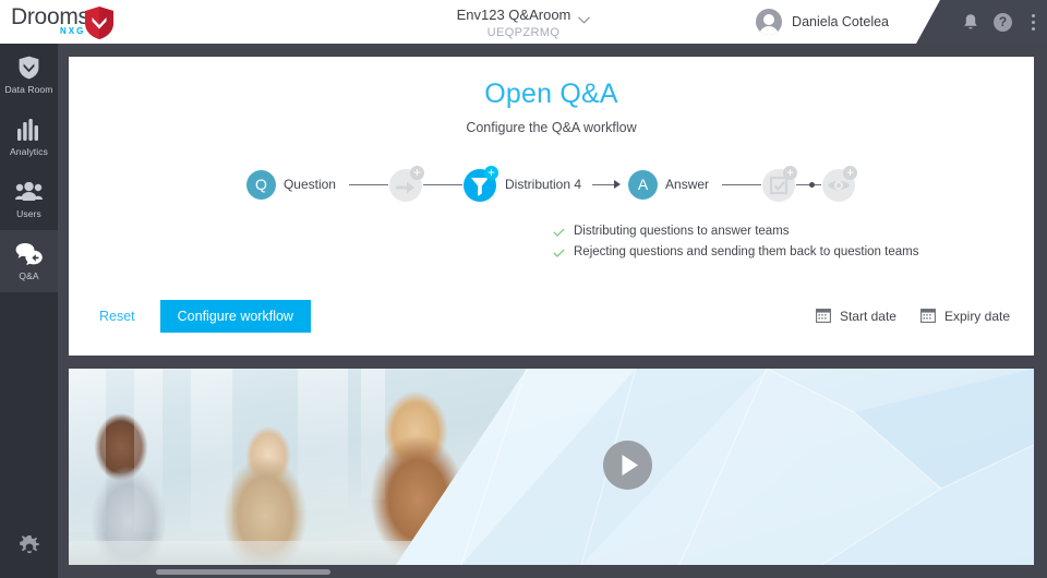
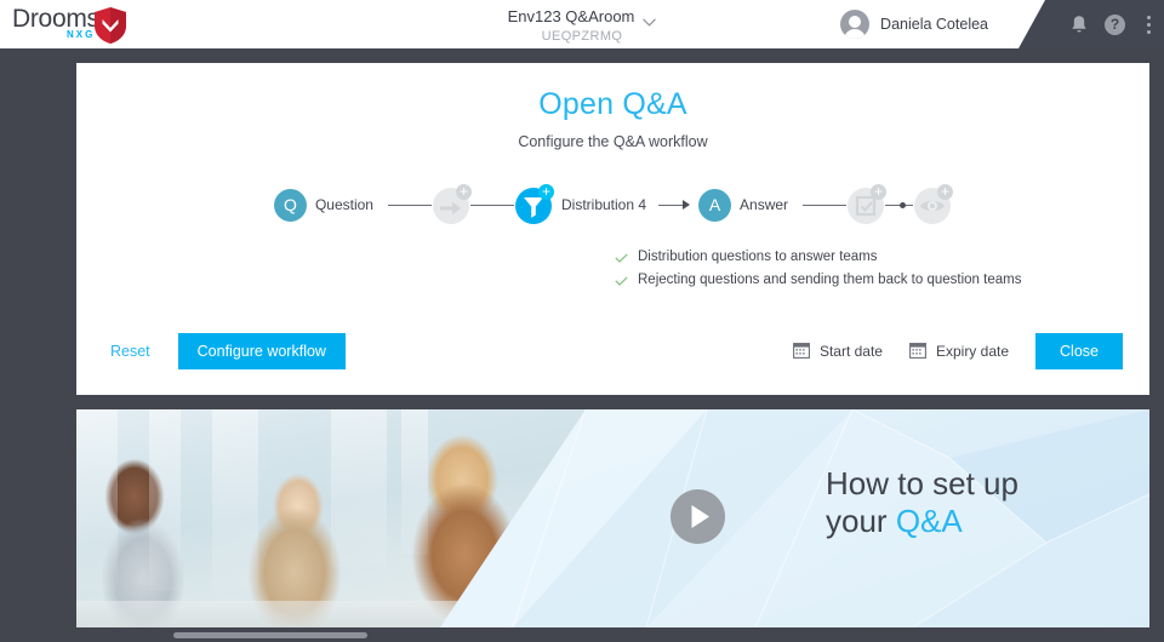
  Drooms
  NXG
  Env123 Q&Aroom
  UEQPZRMQ
  Daniela Cotelea
  ?
- Data Room
- Analytics
- Users
- Q&A
  Open Q&A
  Configure the Q&A workflow
  Q
  Question
  +
  +
  Distribution 4
  A
  Answer
  +
  +
- Distributing questions to answer teams
+ Distribution questions to answer teams
  Rejecting questions and sending them back to question teams
  Reset
  Configure workflow
  Start date
  Expiry date
+ Close
+ How to set up
+ your Q&A
